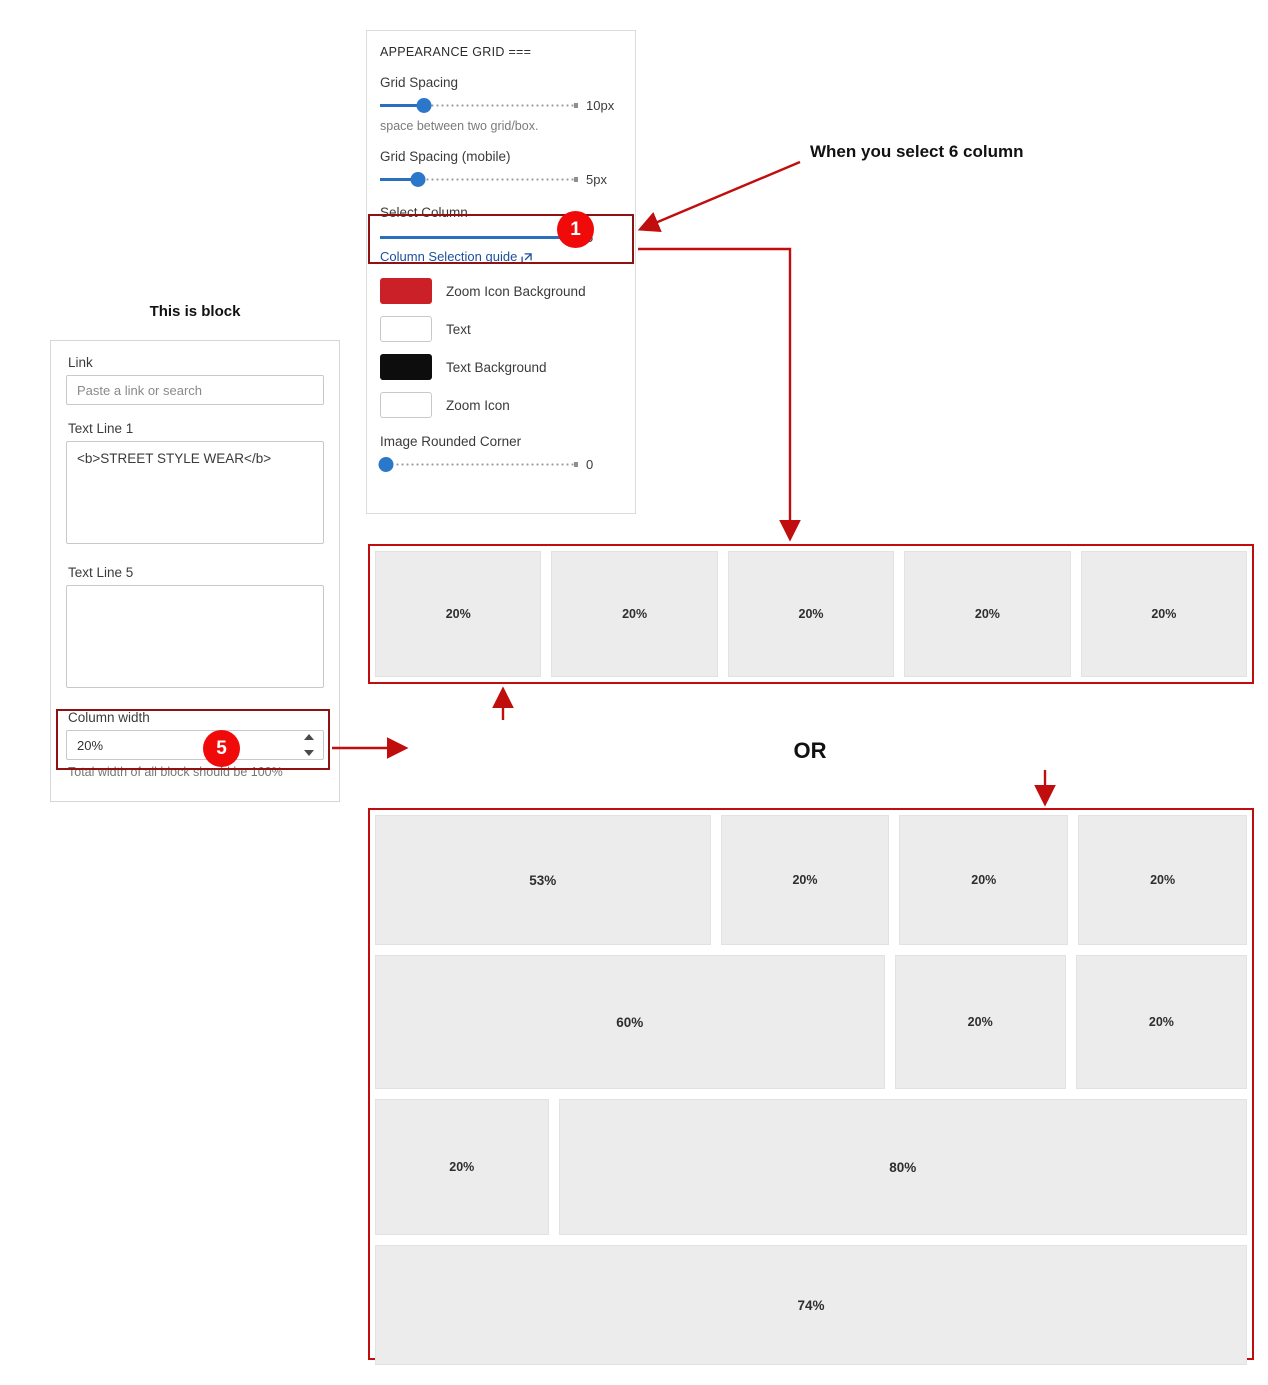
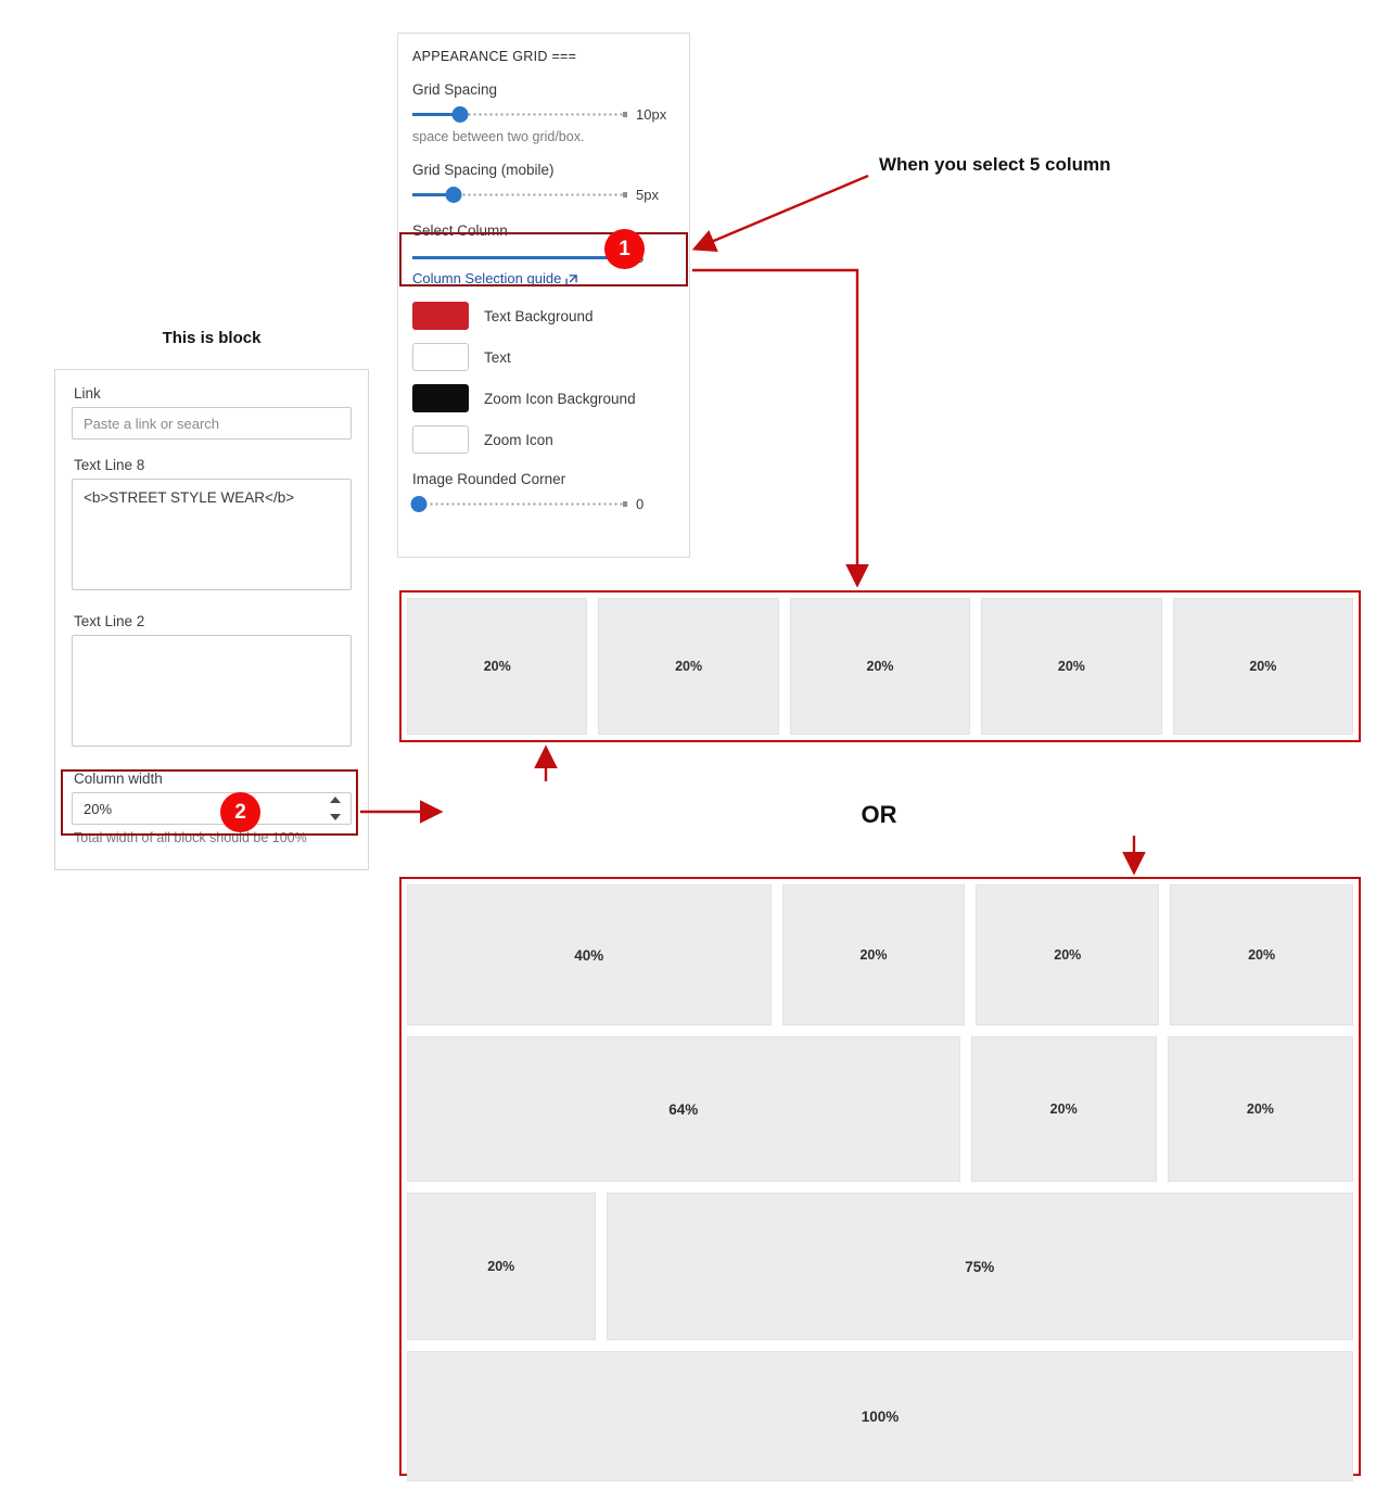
  This is block
  Link
  Paste a link or search
- Text Line 1
+ Text Line 8
  <b>STREET STYLE WEAR</b>
- Text Line 5
+ Text Line 2
  Column width
  20%
  Total width of all block should be 100%
  APPEARANCE GRID ===
  Grid Spacing
  10px
  space between two grid/box.
  Grid Spacing (mobile)
  5px
  Select Column
  Column Selection guide
- Zoom Icon Background
+ Text Background
  Text
- Text Background
+ Zoom Icon Background
  Zoom Icon
  Image Rounded Corner
  0
  20%
  20%
  20%
  20%
  20%
- 53%
+ 40%
  20%
  20%
  20%
- 60%
+ 64%
  20%
  20%
  20%
- 80%
+ 75%
- 74%
+ 100%
  OR
  1
- 5
+ 2
- When you select 6 column
+ When you select 5 column
